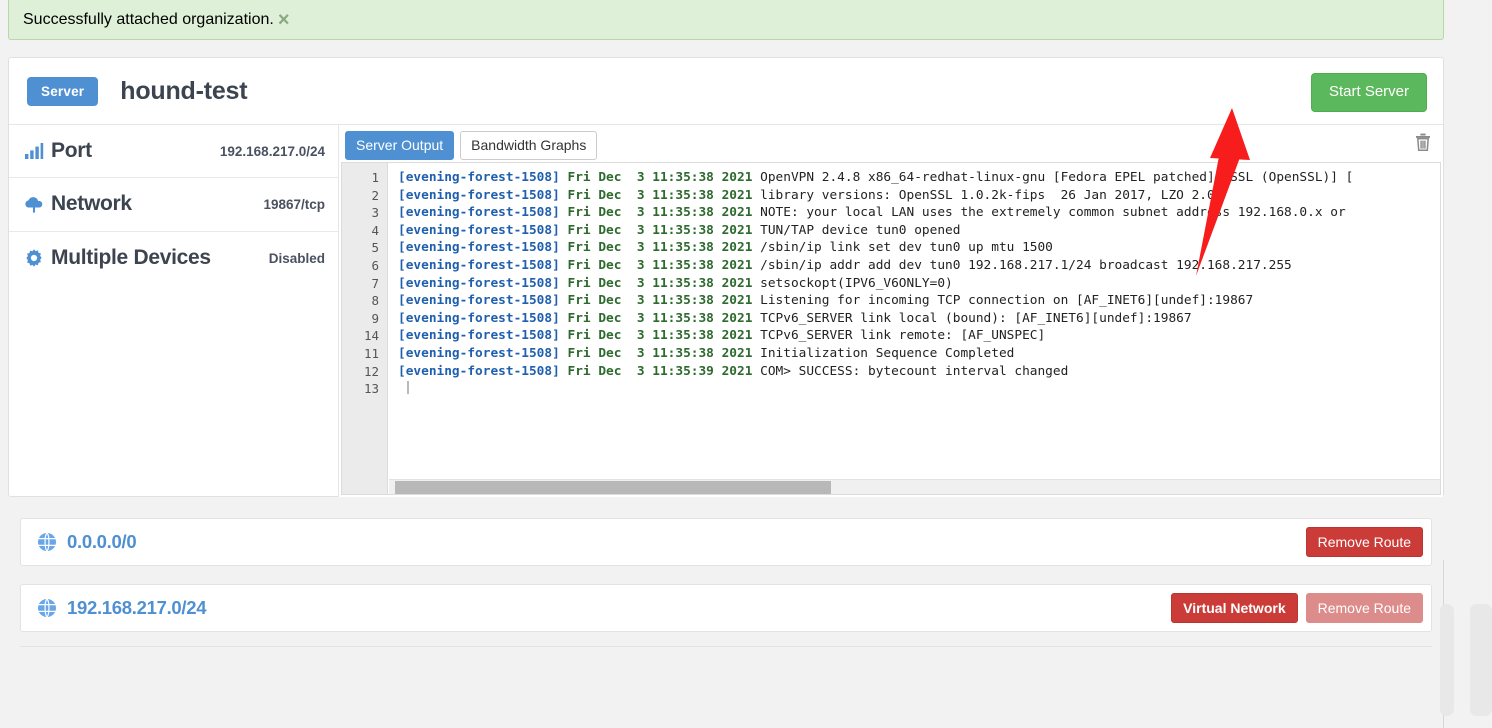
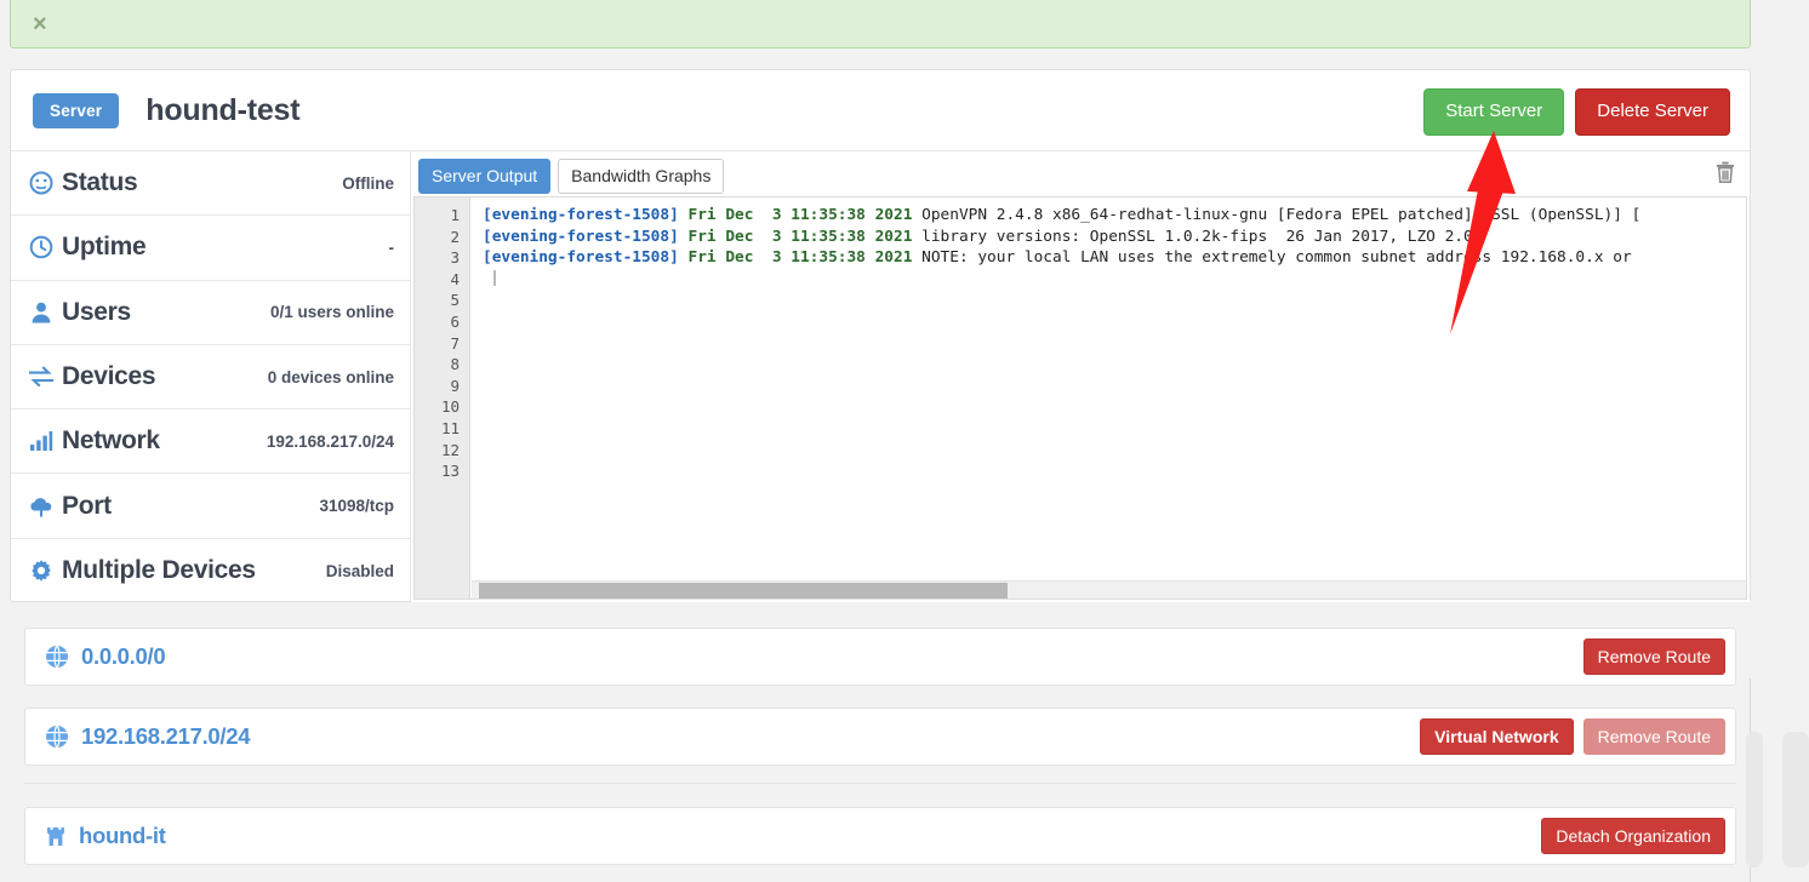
- Successfully attached organization.
  ×
  Server
  hound-test
  Start Server
+ Delete Server
+ Status
+ Offline
+ Uptime
+ -
+ Users
+ 0/1 users online
+ Devices
+ 0 devices online
- Port
+ Network
  192.168.217.0/24
- Network
+ Port
- 19867/tcp
+ 31098/tcp
  Multiple Devices
  Disabled
  Server Output
  Bandwidth Graphs
  1
  2
  3
  4
  5
  6
  7
  8
  9
- 14
+ 10
  11
  12
  13
  [evening-forest-1508] Fri Dec 3 11:35:38 2021 OpenVPN 2.4.8 x86_64-redhat-linux-gnu [Fedora EPEL patched]SSL (OpenSSL)] [
  [evening-forest-1508] Fri Dec 3 11:35:38 2021 library versions: OpenSSL 1.0.2k-fips 26 Jan 2017, LZO 2.0
  [evening-forest-1508] Fri Dec 3 11:35:38 2021 NOTE: your local LAN uses the extremely common subnet addrs 192.168.0.x or
- [evening-forest-1508] Fri Dec 3 11:35:38 2021 TUN/TAP device tun0 opened
- [evening-forest-1508] Fri Dec 3 11:35:38 2021 /sbin/ip link set dev tun0 up mtu 1500
- [evening-forest-1508] Fri Dec 3 11:35:38 2021 /sbin/ip addr add dev tun0 192.168.217.1/24 broadcast 192.168.217.255
- [evening-forest-1508] Fri Dec 3 11:35:38 2021 setsockopt(IPV6_V6ONLY=0)
- [evening-forest-1508] Fri Dec 3 11:35:38 2021 Listening for incoming TCP connection on [AF_INET6][undef]:19867
- [evening-forest-1508] Fri Dec 3 11:35:38 2021 TCPv6_SERVER link local (bound): [AF_INET6][undef]:19867
- [evening-forest-1508] Fri Dec 3 11:35:38 2021 TCPv6_SERVER link remote: [AF_UNSPEC]
- [evening-forest-1508] Fri Dec 3 11:35:38 2021 Initialization Sequence Completed
- [evening-forest-1508] Fri Dec 3 11:35:39 2021 COM> SUCCESS: bytecount interval changed
  0.0.0.0/0
  Remove Route
  192.168.217.0/24
  Virtual Network
  Remove Route
+ hound-it
+ Detach Organization
